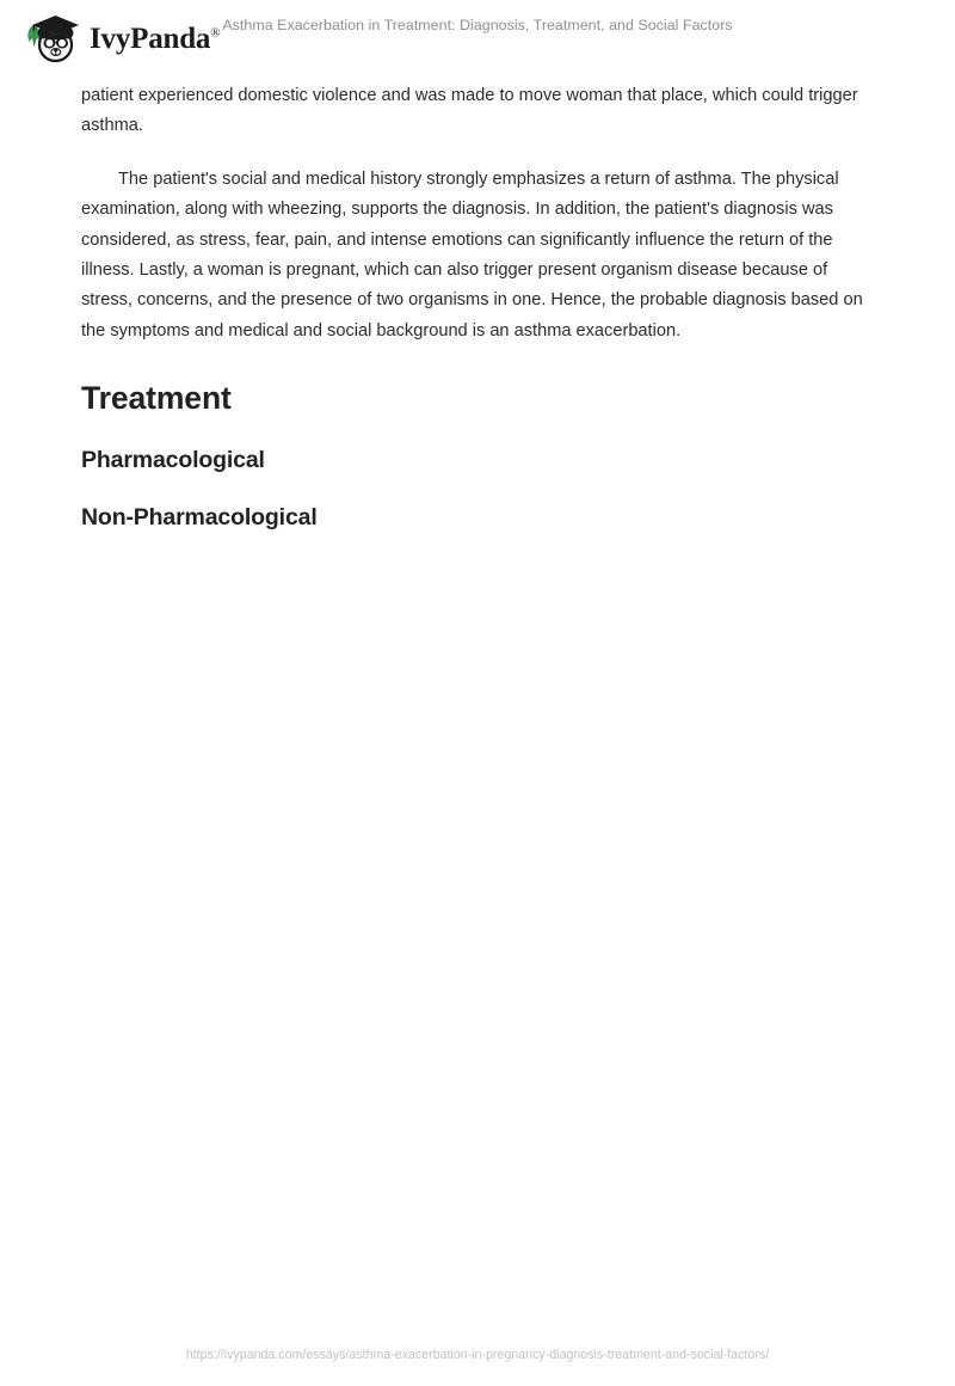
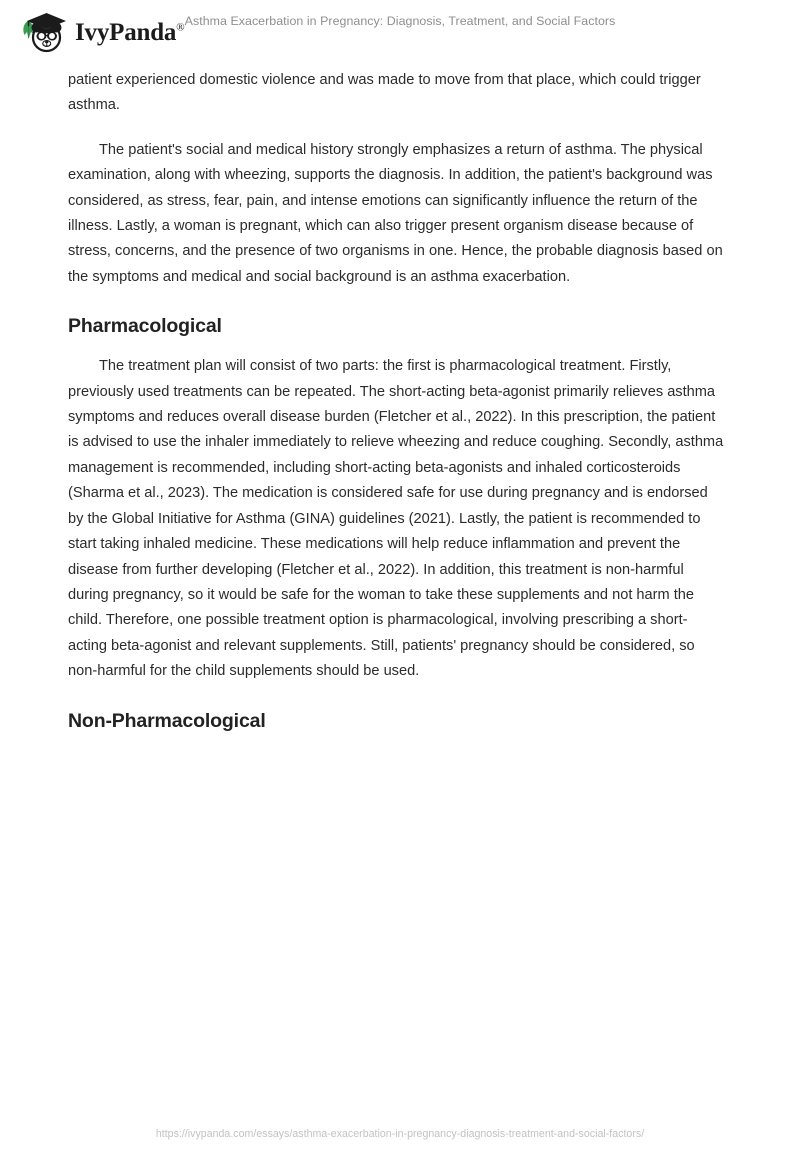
  IvyPanda®
- Asthma Exacerbation in Treatment: Diagnosis, Treatment, and Social Factors
+ Asthma Exacerbation in Pregnancy: Diagnosis, Treatment, and Social Factors
- patient experienced domestic violence and was made to move woman that place, which could trigger asthma.
+ patient experienced domestic violence and was made to move from that place, which could trigger asthma.
- The patient's social and medical history strongly emphasizes a return of asthma. The physical examination, along with wheezing, supports the diagnosis. In addition, the patient's diagnosis was considered, as stress, fear, pain, and intense emotions can significantly influence the return of the illness. Lastly, a woman is pregnant, which can also trigger present organism disease because of stress, concerns, and the presence of two organisms in one. Hence, the probable diagnosis based on the symptoms and medical and social background is an asthma exacerbation.
+ The patient's social and medical history strongly emphasizes a return of asthma. The physical examination, along with wheezing, supports the diagnosis. In addition, the patient's background was considered, as stress, fear, pain, and intense emotions can significantly influence the return of the illness. Lastly, a woman is pregnant, which can also trigger present organism disease because of stress, concerns, and the presence of two organisms in one. Hence, the probable diagnosis based on the symptoms and medical and social background is an asthma exacerbation.
- Treatment
  Pharmacological
+ The treatment plan will consist of two parts: the first is pharmacological treatment. Firstly, previously used treatments can be repeated. The short-acting beta-agonist primarily relieves asthma symptoms and reduces overall disease burden (Fletcher et al., 2022). In this prescription, the patient is advised to use the inhaler immediately to relieve wheezing and reduce coughing. Secondly, asthma management is recommended, including short-acting beta-agonists and inhaled corticosteroids (Sharma et al., 2023). The medication is considered safe for use during pregnancy and is endorsed by the Global Initiative for Asthma (GINA) guidelines (2021). Lastly, the patient is recommended to start taking inhaled medicine. These medications will help reduce inflammation and prevent the disease from further developing (Fletcher et al., 2022). In addition, this treatment is non-harmful during pregnancy, so it would be safe for the woman to take these supplements and not harm the child. Therefore, one possible treatment option is pharmacological, involving prescribing a short-acting beta-agonist and relevant supplements. Still, patients' pregnancy should be considered, so non-harmful for the child supplements should be used.
  Non-Pharmacological
  https://ivypanda.com/essays/asthma-exacerbation-in-pregnancy-diagnosis-treatment-and-social-factors/
